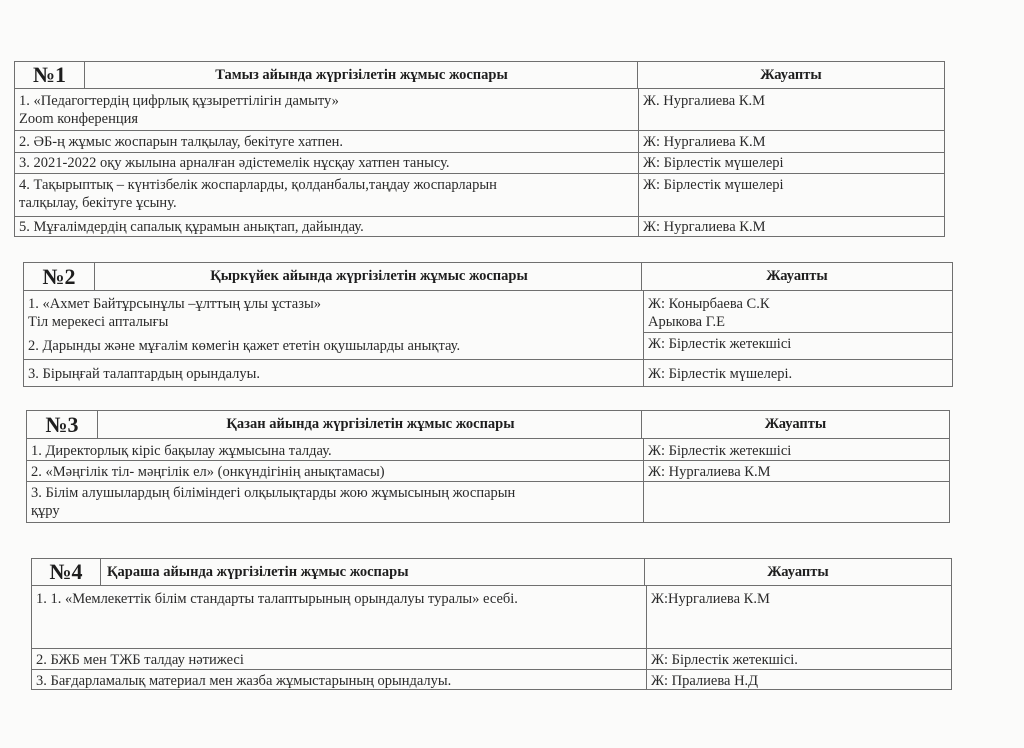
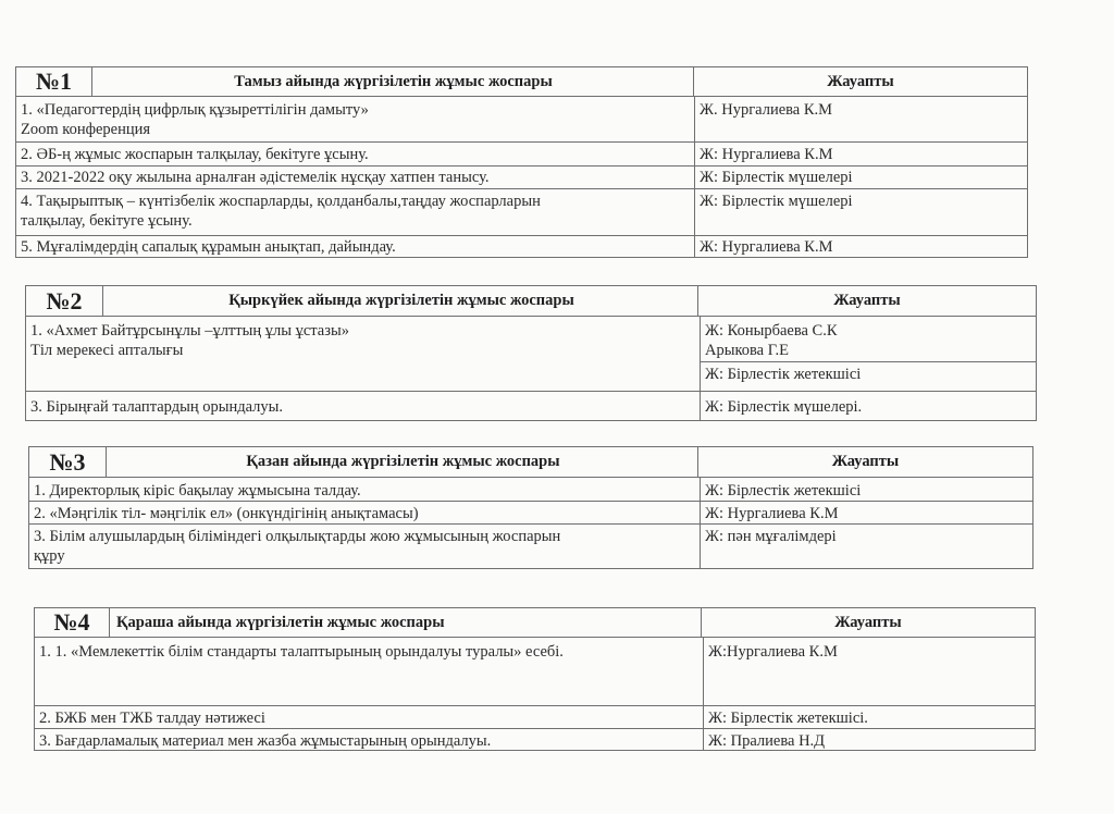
  №1
  Тамыз айында жүргізілетін жұмыс жоспары
  Жауапты
  1. «Педагогтердің цифрлық құзыреттілігін дамыту»
  Zoom конференция
  Ж. Нургалиева К.М
- 2. ӘБ-ң жұмыс жоспарын талқылау, бекітуге хатпен.
+ 2. ӘБ-ң жұмыс жоспарын талқылау, бекітуге ұсыну.
  Ж: Нургалиева К.М
  3. 2021-2022 оқу жылына арналған әдістемелік нұсқау хатпен танысу.
  Ж: Бірлестік мүшелері
  4. Тақырыптық – күнтізбелік жоспарларды, қолданбалы,таңдау жоспарларын
  талқылау, бекітуге ұсыну.
  Ж: Бірлестік мүшелері
  5. Мұғалімдердің сапалық құрамын анықтап, дайындау.
  Ж: Нургалиева К.М
  №2
  Қыркүйек айында жүргізілетін жұмыс жоспары
  Жауапты
  1. «Ахмет Байтұрсынұлы –ұлттың ұлы ұстазы»
  Тіл мерекесі апталығы
  Ж: Конырбаева С.К
  Арыкова Г.Е
- 2. Дарынды және мұғалім көмегін қажет ететін оқушыларды анықтау.
  Ж: Бірлестік жетекшісі
  3. Бірыңғай талаптардың орындалуы.
  Ж: Бірлестік мүшелері.
  №3
  Қазан айында жүргізілетін жұмыс жоспары
  Жауапты
  1. Директорлық кіріс бақылау жұмысына талдау.
  Ж: Бірлестік жетекшісі
  2. «Мәңгілік тіл- мәңгілік ел» (онкүндігінің анықтамасы)
  Ж: Нургалиева К.М
  3. Білім алушылардың біліміндегі олқылықтарды жою жұмысының жоспарын
  құру
+ Ж: пән мұғалімдері
  №4
  Қараша айында жүргізілетін жұмыс жоспары
  Жауапты
  1. 1. «Мемлекеттік білім стандарты талаптырының орындалуы туралы» есебі.
  Ж:Нургалиева К.М
  2. БЖБ мен ТЖБ талдау нәтижесі
  Ж: Бірлестік жетекшісі.
  3. Бағдарламалық материал мен жазба жұмыстарының орындалуы.
  Ж: Пралиева Н.Д
